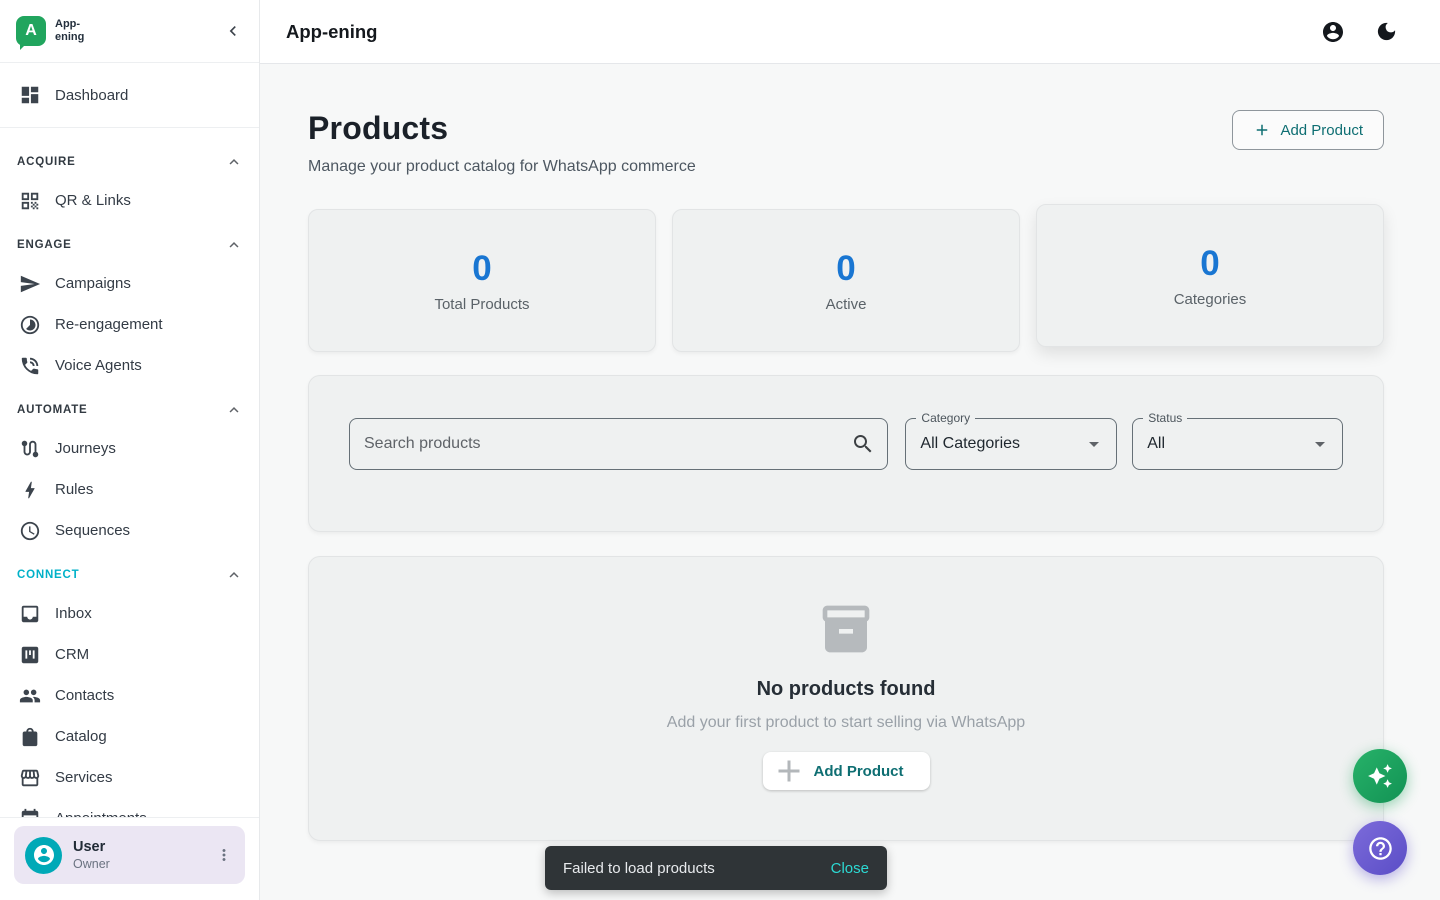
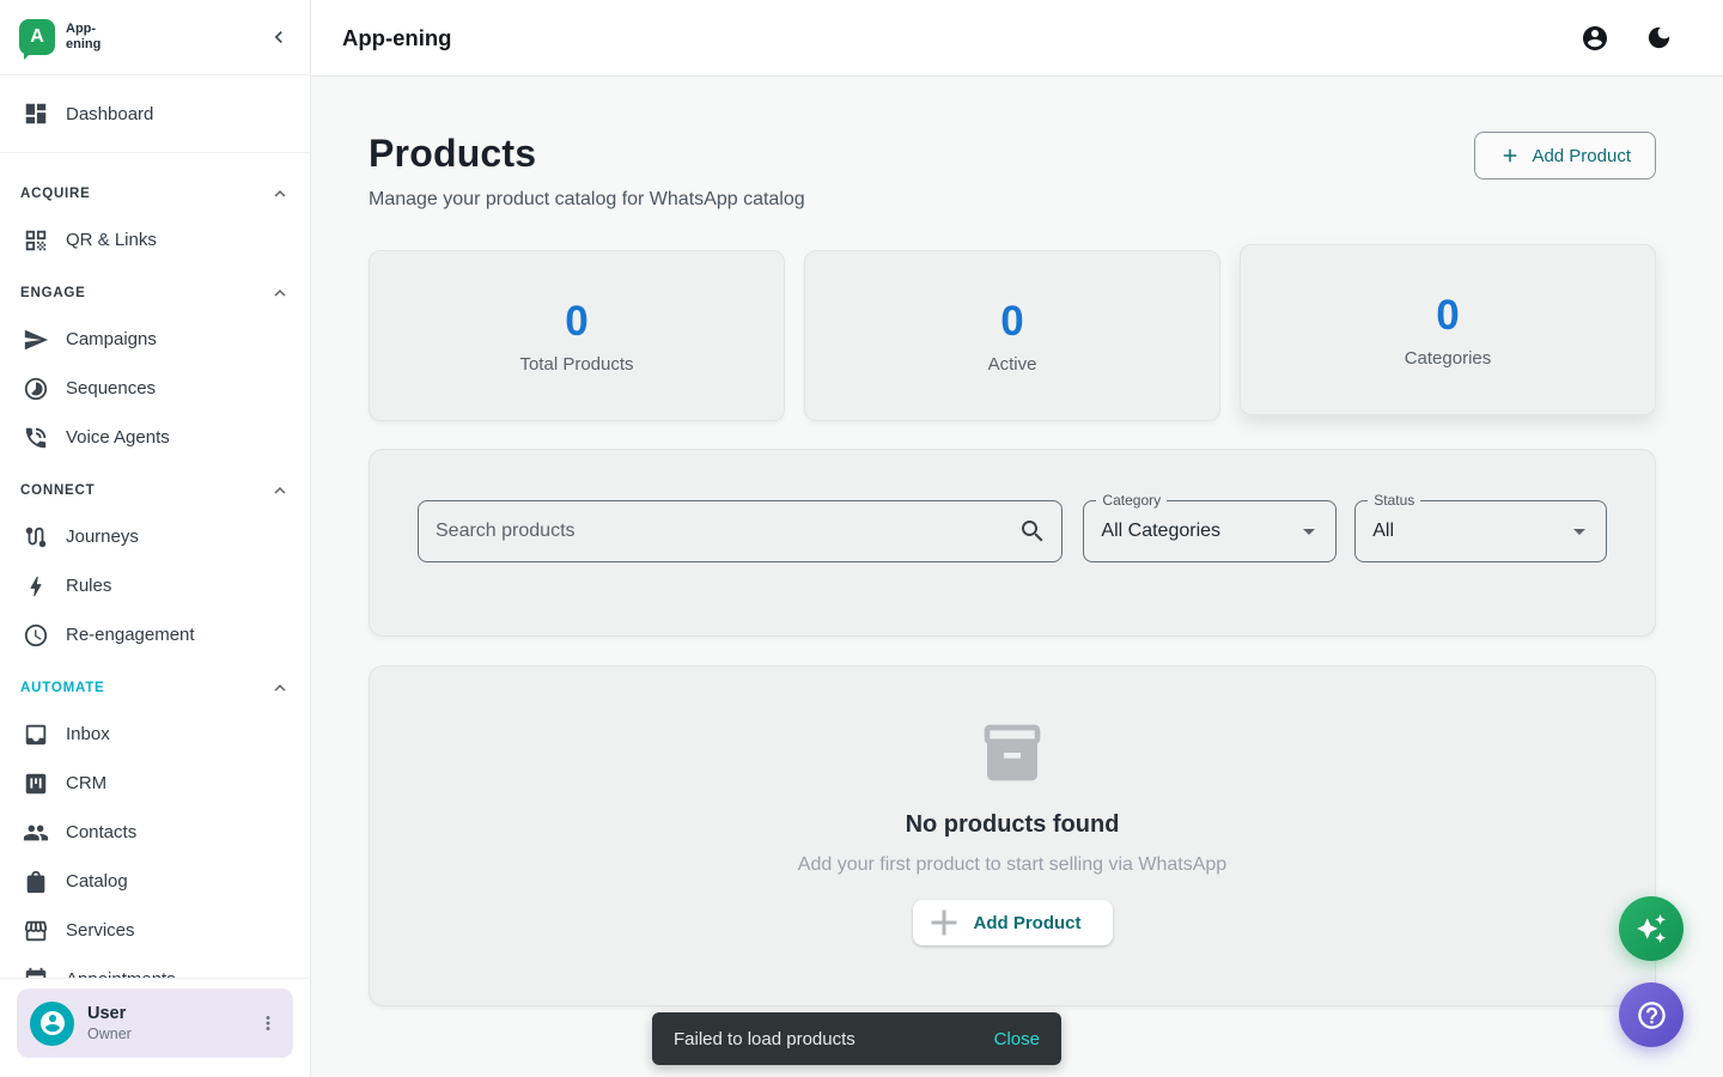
  A
  App-
  ening
  Dashboard
  ACQUIRE
  QR & Links
  ENGAGE
  Campaigns
- Re-engagement
+ Sequences
  Voice Agents
- AUTOMATE
+ CONNECT
  Journeys
  Rules
- Sequences
+ Re-engagement
- CONNECT
+ AUTOMATE
  Inbox
  CRM
  Contacts
  Catalog
  Services
  User
  Owner
  App-ening
  Products
- Manage your product catalog for WhatsApp commerce
+ Manage your product catalog for WhatsApp catalog
  Add Product
  0
  Total Products
  0
  Active
  0
  Categories
  Search products
  Category
  All Categories
  Status
  All
  No products found
  Add your first product to start selling via WhatsApp
  Add Product
  Failed to load products
  Close
